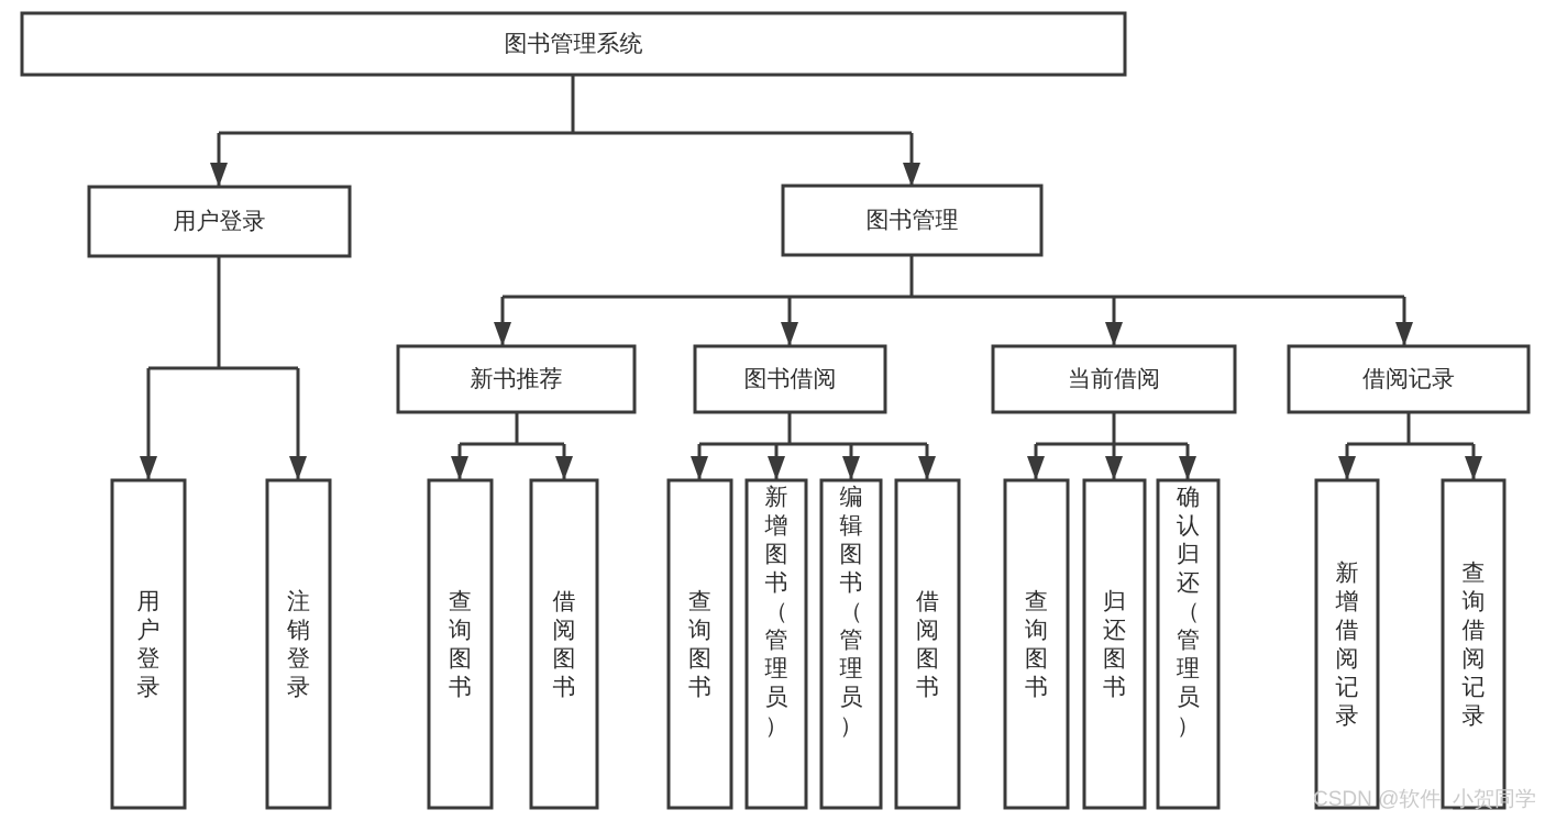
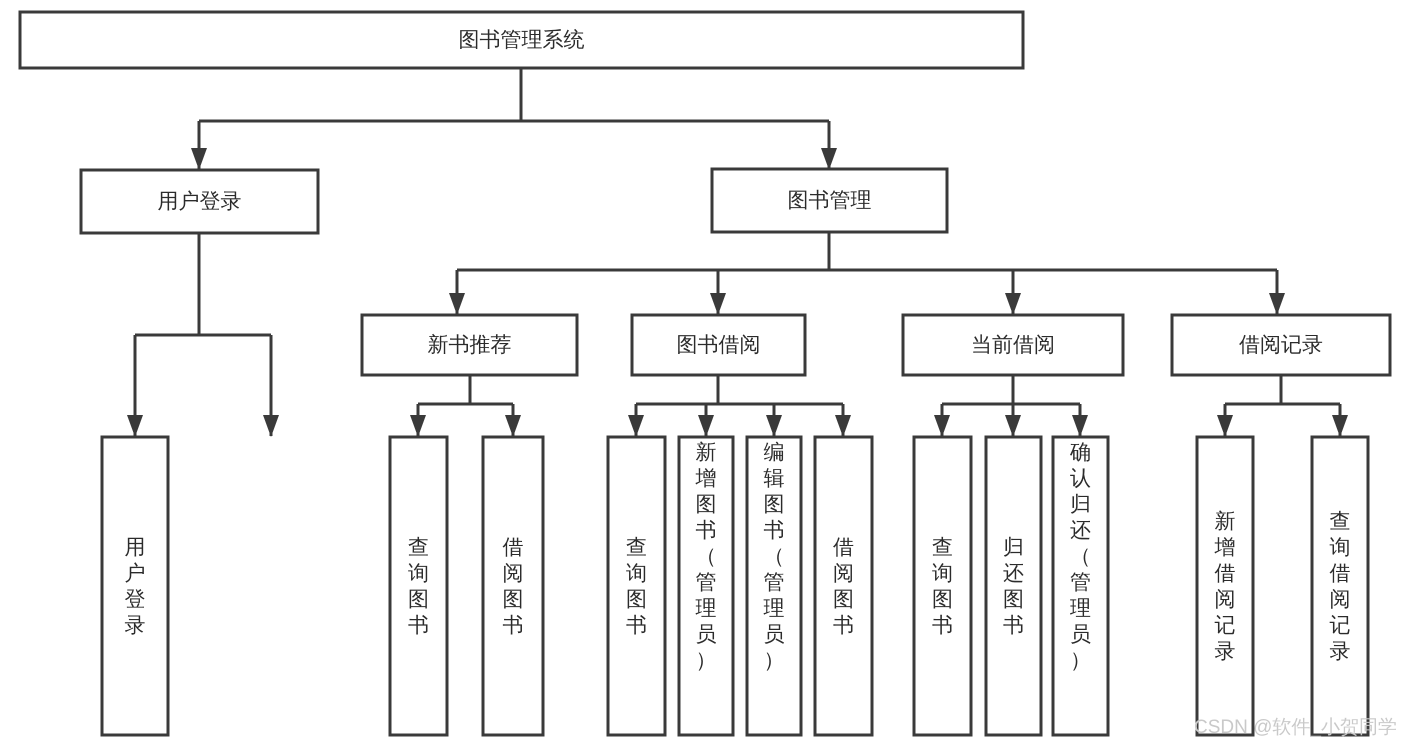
  图书管理系统
  用户登录
  图书管理
  新书推荐
  图书借阅
  当前借阅
  借阅记录
  用户登录
- 注销登录
  查询图书
  借阅图书
  查询图书
  新增图书（管理员）
  编辑图书（管理员）
  借阅图书
  查询图书
  归还图书
  确认归还（管理员）
  新增借阅记录
  查询借阅记录
  CSDN @软件_小贺同学
